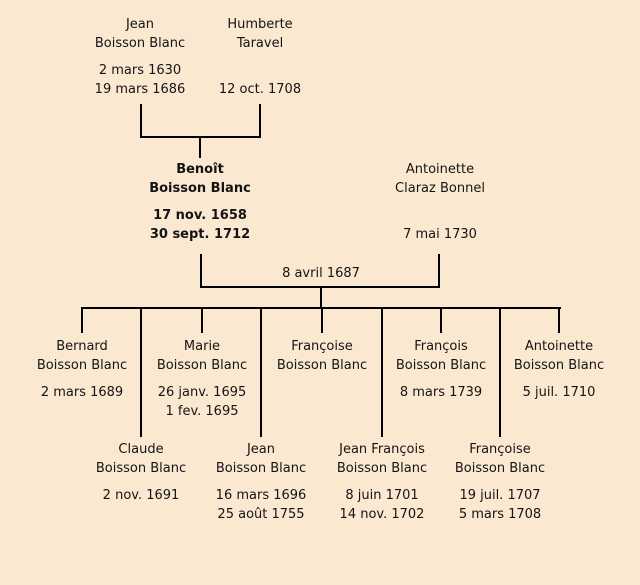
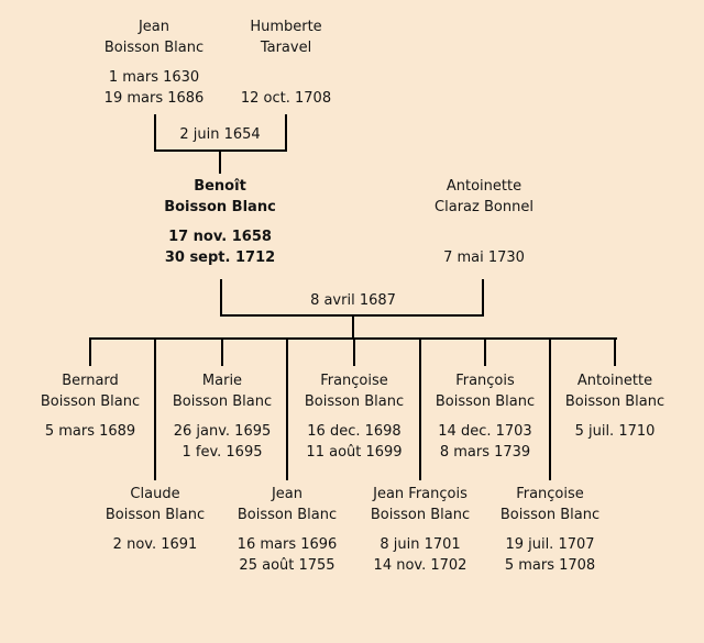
  Jean
  Boisson Blanc
- 2 mars 1630
+ 1 mars 1630
  19 mars 1686
  Humberte
  Taravel
  12 oct. 1708
+ 2 juin 1654
  Benoît
  Boisson Blanc
  17 nov. 1658
  30 sept. 1712
  Antoinette
  Claraz Bonnel
  7 mai 1730
  8 avril 1687
  Bernard
  Boisson Blanc
- 2 mars 1689
+ 5 mars 1689
  Marie
  Boisson Blanc
  26 janv. 1695
  1 fev. 1695
  Françoise
  Boisson Blanc
+ 16 dec. 1698
+ 11 août 1699
  François
  Boisson Blanc
+ 14 dec. 1703
  8 mars 1739
  Antoinette
  Boisson Blanc
  5 juil. 1710
  Claude
  Boisson Blanc
  2 nov. 1691
  Jean
  Boisson Blanc
  16 mars 1696
  25 août 1755
  Jean François
  Boisson Blanc
  8 juin 1701
  14 nov. 1702
  Françoise
  Boisson Blanc
  19 juil. 1707
  5 mars 1708
